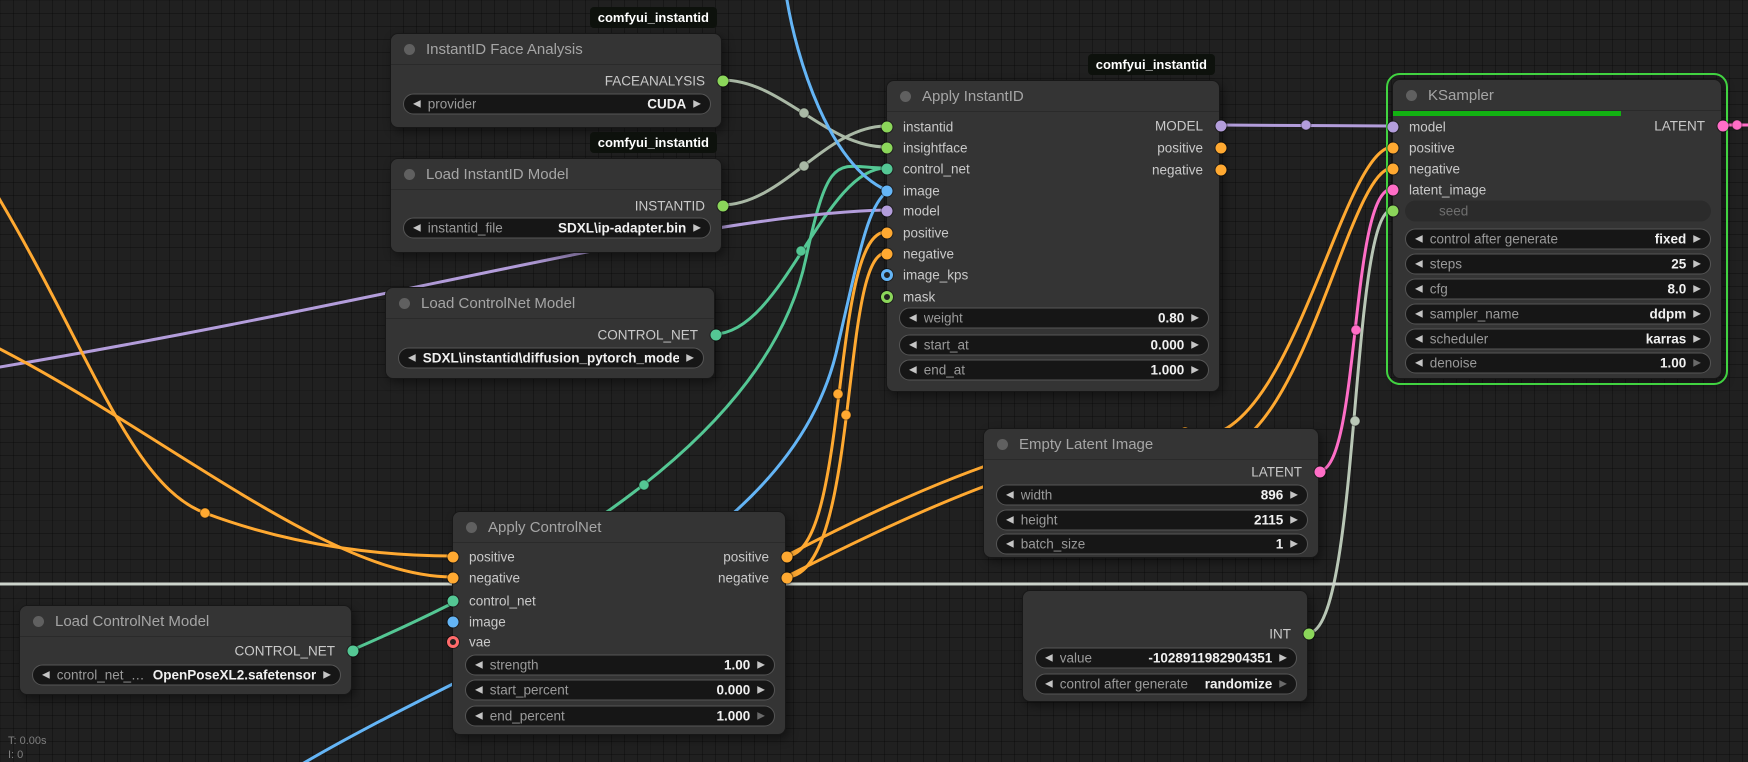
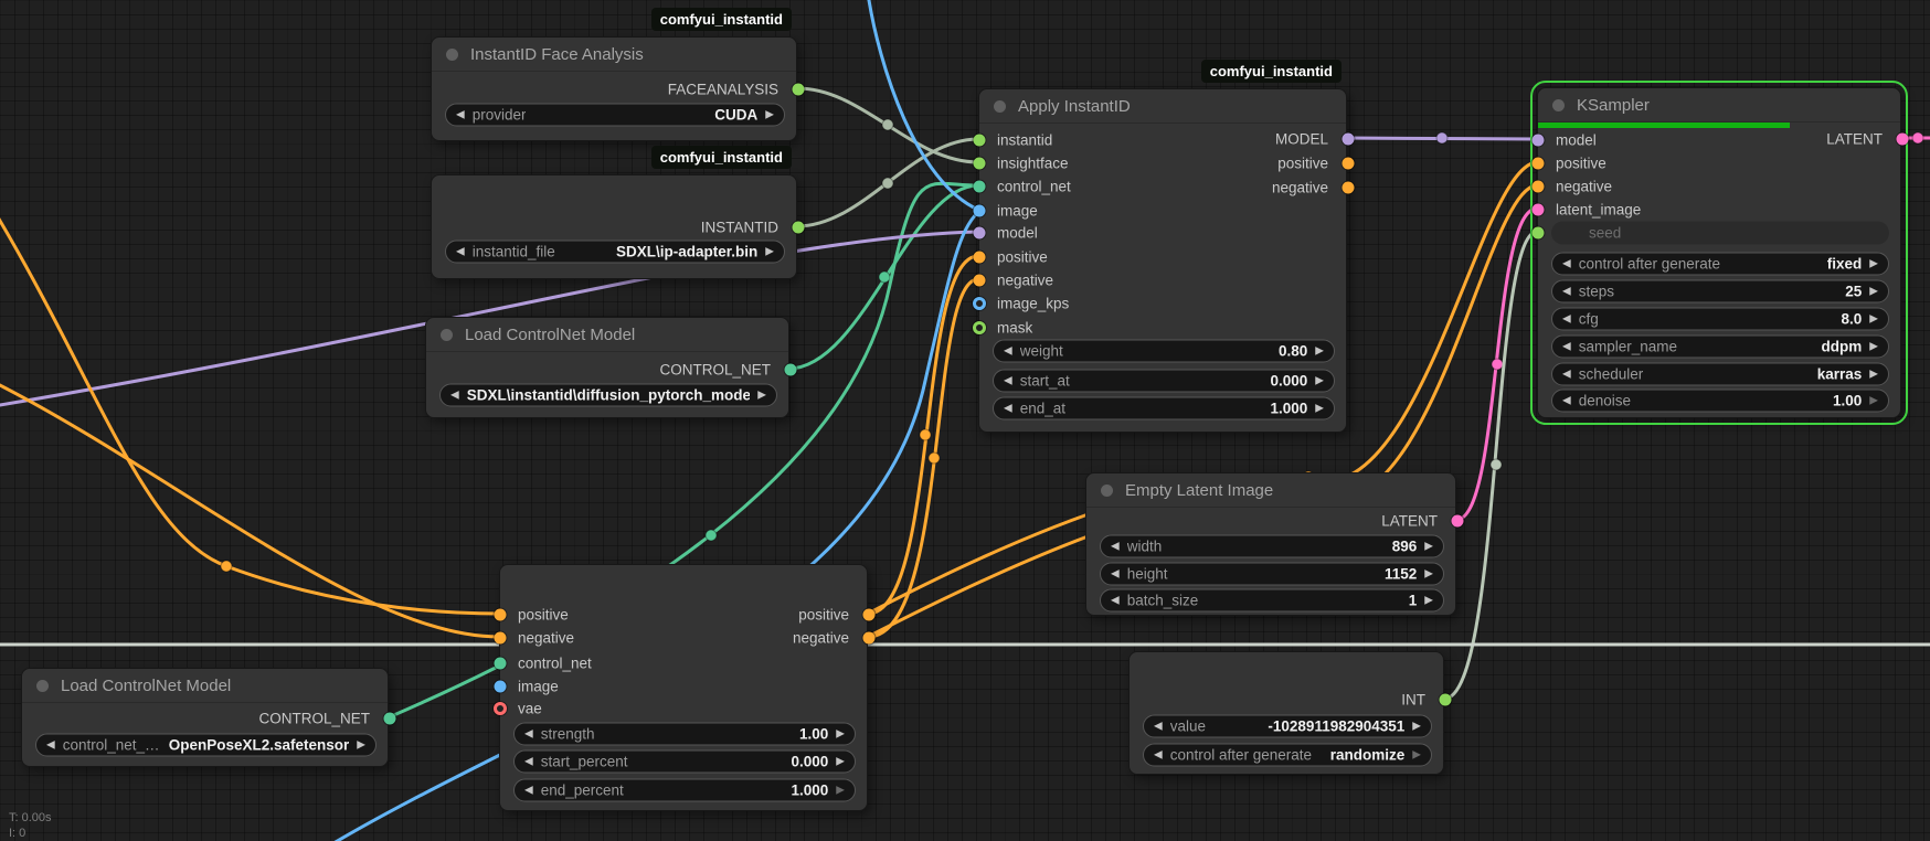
  comfyui_instantid
  InstantID Face Analysis
  FACEANALYSIS
  ◀
  provider
  CUDA
  ▶
  comfyui_instantid
- Load InstantID Model
  INSTANTID
  ◀
  instantid_file
  SDXL\ip-adapter.bin
  ▶
  Load ControlNet Model
  CONTROL_NET
  ◀
  SDXL\instantid\diffusion_pytorch_mode
  ▶
  comfyui_instantid
  Apply InstantID
  instantid
  insightface
  control_net
  image
  model
  positive
  negative
  image_kps
  mask
  MODEL
  positive
  negative
  ◀
  weight
  0.80
  ▶
  ◀
  start_at
  0.000
  ▶
  ◀
  end_at
  1.000
  ▶
  KSampler
  model
  positive
  negative
  latent_image
  LATENT
  seed
  ◀
  control after generate
  fixed
  ▶
  ◀
  steps
  25
  ▶
  ◀
  cfg
  8.0
  ▶
  ◀
  sampler_name
  ddpm
  ▶
  ◀
  scheduler
  karras
  ▶
  ◀
  denoise
  1.00
  ▶
  Empty Latent Image
  LATENT
  ◀
  width
  896
  ▶
  ◀
  height
- 2115
+ 1152
  ▶
  ◀
  batch_size
  1
  ▶
- Apply ControlNet
  positive
  negative
  control_net
  image
  vae
  positive
  negative
  ◀
  strength
  1.00
  ▶
  ◀
  start_percent
  0.000
  ▶
  ◀
  end_percent
  1.000
  ▶
  Load ControlNet Model
  CONTROL_NET
  ◀
  control_net_n..
  OpenPoseXL2.safetensor
  ▶
  INT
  ◀
  value
  -1028911982904351
  ▶
  ◀
  control after generate
  randomize
  ▶
  T: 0.00s
  I: 0
